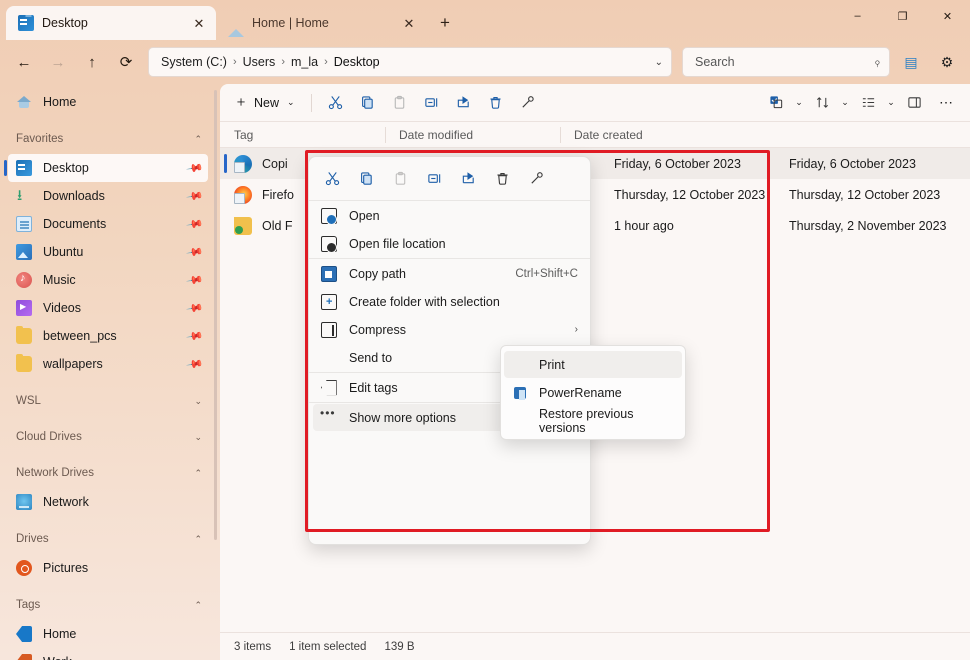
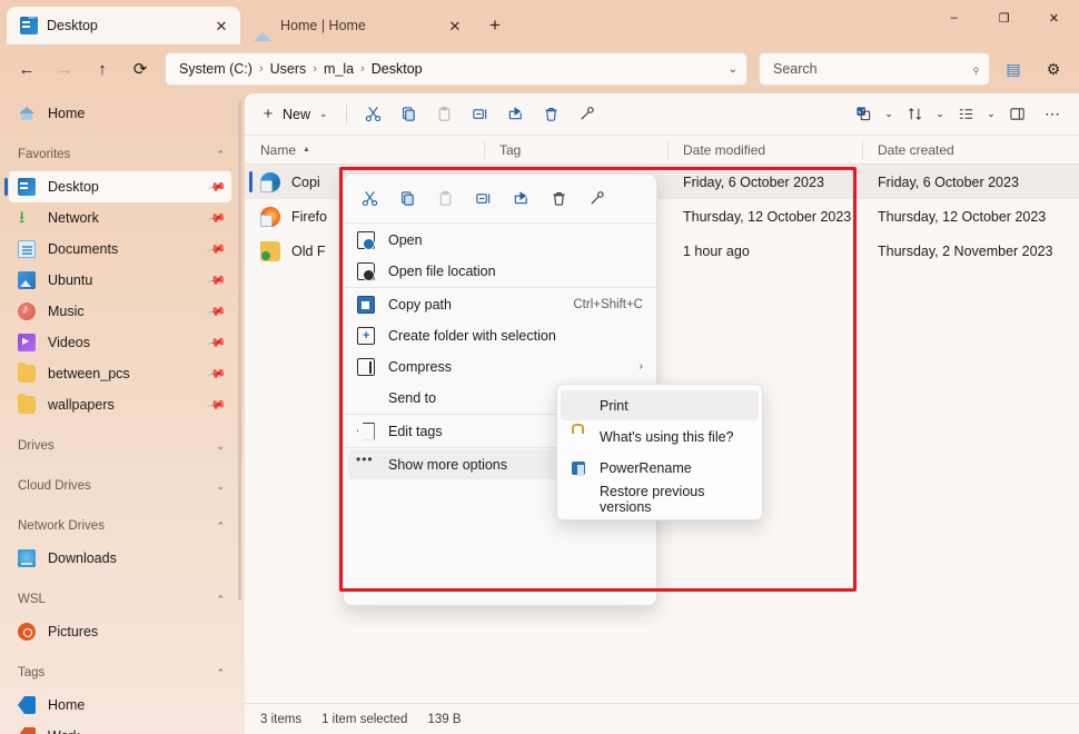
  Desktop
  ✕
  Home | Home
  ✕
  +
  –
  ❐
  ✕
  ←
  →
  ↑
  ⟳
  System (C:)
  ›
  Users
  ›
  m_la
  ›
  Desktop
  ⌄
  Search
  ▤
  ⚙
  Home
  Favorites
  ⌃
  Desktop
- Downloads
+ Network
  Documents
  Ubuntu
  Music
  Videos
  between_pcs
  wallpapers
- WSL
+ Drives
  ⌄
  Cloud Drives
  ⌄
  Network Drives
  ⌃
- Network
+ Downloads
- Drives
+ WSL
  ⌃
  Pictures
  Tags
  ⌃
  Home
  ＋
  New
  ⌄
  ⌄
  ⌄
  ⌄
  ⋯
+ Name
  Tag
  Date modified
  Date created
  Copi
  Friday, 6 October 2023
  Friday, 6 October 2023
  Firefo
  Thursday, 12 October 2023
  Thursday, 12 October 2023
  Old F
  1 hour ago
  Thursday, 2 November 2023
  Open
  Open file location
  Copy path
  Ctrl+Shift+C
  Create folder with selection
  Compress
  ›
  Send to
  Edit tags
  Show more options
  Print
+ What's using this file?
  PowerRename
  Restore previous versions
  3 items
  1 item selected
  139 B
